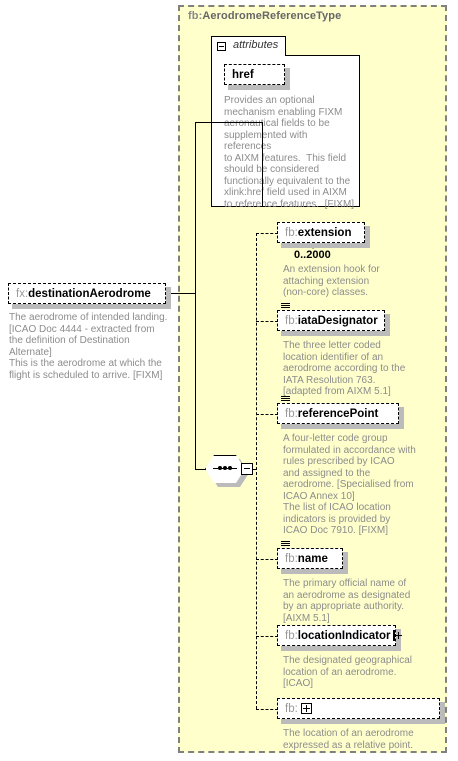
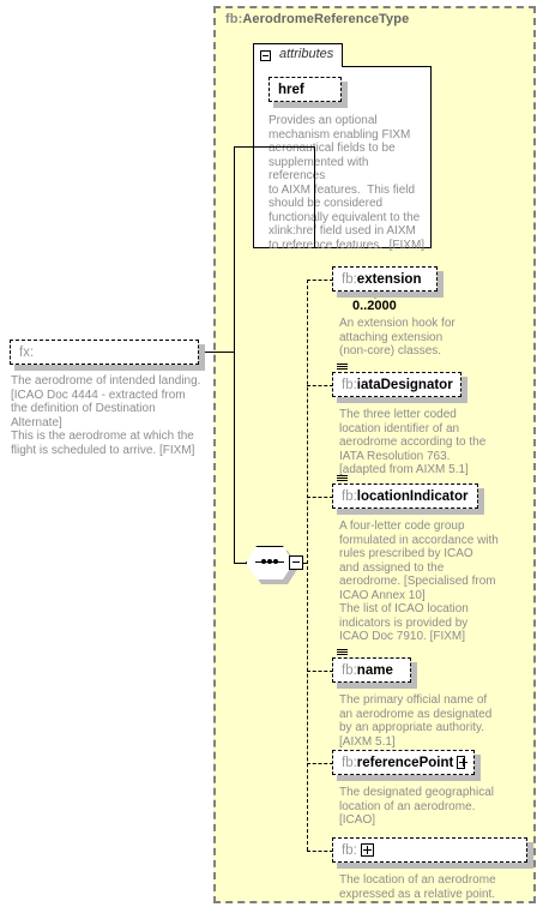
  fb:AerodromeReferenceType
  attributes
  href
  Provides an optional
  mechanism enabling FIXM
  aeronauical fields to be
  supplemented with references
  to AIXM features. This field
  should be considered
  functionlly equivalent to the
  xlink:hre field used in AIXM
  to reference features. [FIXM]
  fx:
- destinationAerodrome
  The aerodrome of intended landing.
  [ICAO Doc 4444 - extracted from
  the definition of Destination
  Alternate]
  This is the aerodrome at which the
  flight is scheduled to arrive. [FIXM]
  fb:
  extension
  0..2000
  An extension hook for
  attaching extension
  (non-core) classes.
  fb:
  iataDesignator
  The three letter coded
  location identifier of an
  aerodrome according to the
  IATA Resolution 763.
  [adapted from AIXM 5.1]
  fb:
- referencePoint
+ locationIndicator
  A four-letter code group
  formulated in accordance with
  rules prescribed by ICAO
  and assigned to the
  aerodrome. [Specialised from
  ICAO Annex 10]
  The list of ICAO location
  indicators is provided by
  ICAO Doc 7910. [FIXM]
  fb:
  name
  The primary official name of
  an aerodrome as designated
  by an appropriate authority.
  [AIXM 5.1]
  fb:
- locationIndicator
+ referencePoint
  The designated geographical
  location of an aerodrome.
  [ICAO]
  fb:
  The location of an aerodrome
  expressed as a relative point.
